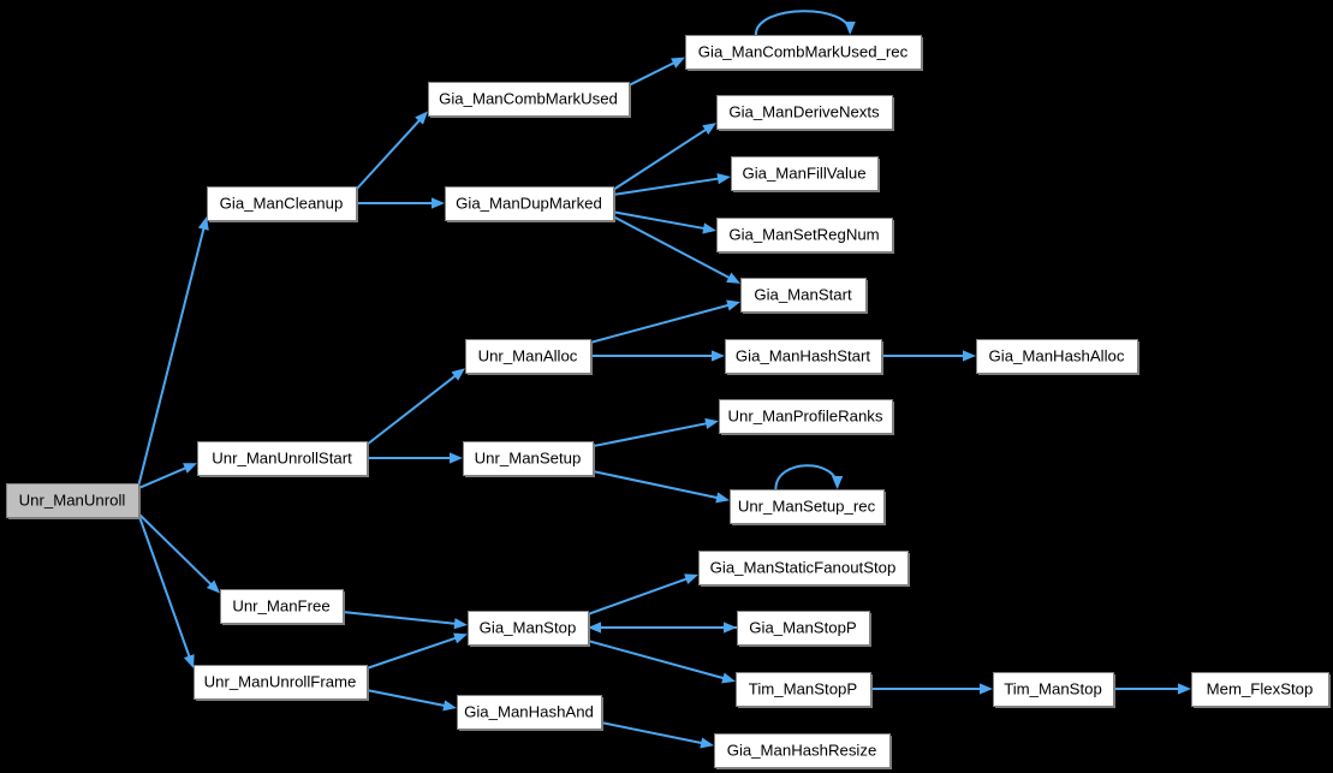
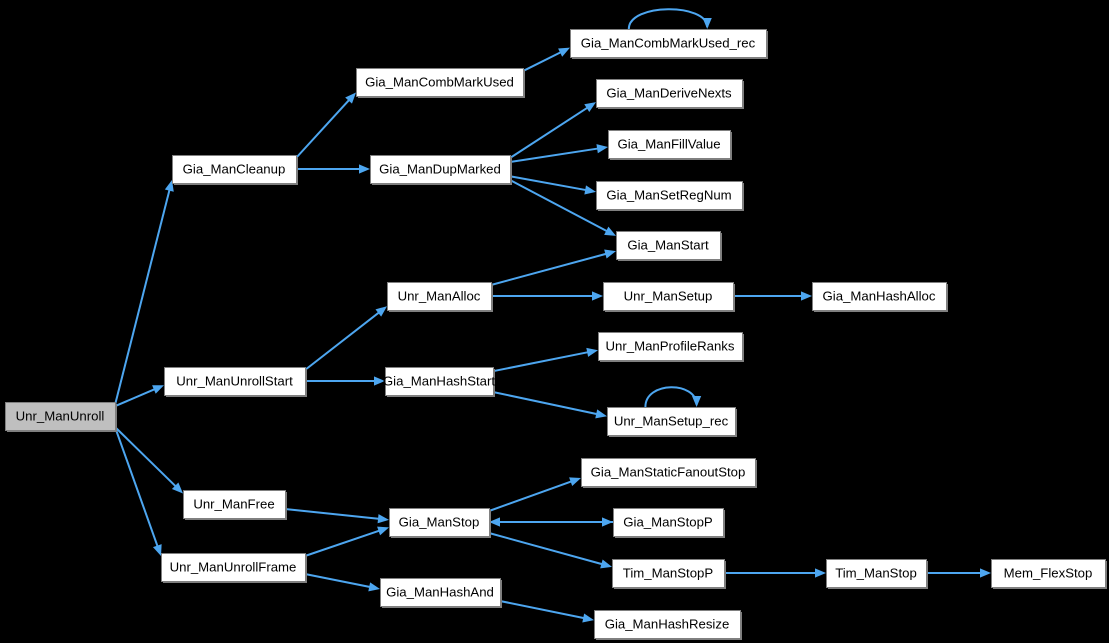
  Unr_ManUnroll
  Gia_ManCleanup
  Gia_ManCombMarkUsed
  Gia_ManCombMarkUsed_rec
  Gia_ManDupMarked
  Gia_ManDeriveNexts
  Gia_ManFillValue
  Gia_ManSetRegNum
  Gia_ManStart
  Unr_ManAlloc
- Gia_ManHashStart
+ Unr_ManSetup
  Gia_ManHashAlloc
  Unr_ManUnrollStart
- Unr_ManSetup
+ Gia_ManHashStart
  Unr_ManProfileRanks
  Unr_ManSetup_rec
  Unr_ManFree
  Gia_ManStop
  Gia_ManStaticFanoutStop
  Gia_ManStopP
  Tim_ManStopP
  Tim_ManStop
  Mem_FlexStop
  Unr_ManUnrollFrame
  Gia_ManHashAnd
  Gia_ManHashResize
